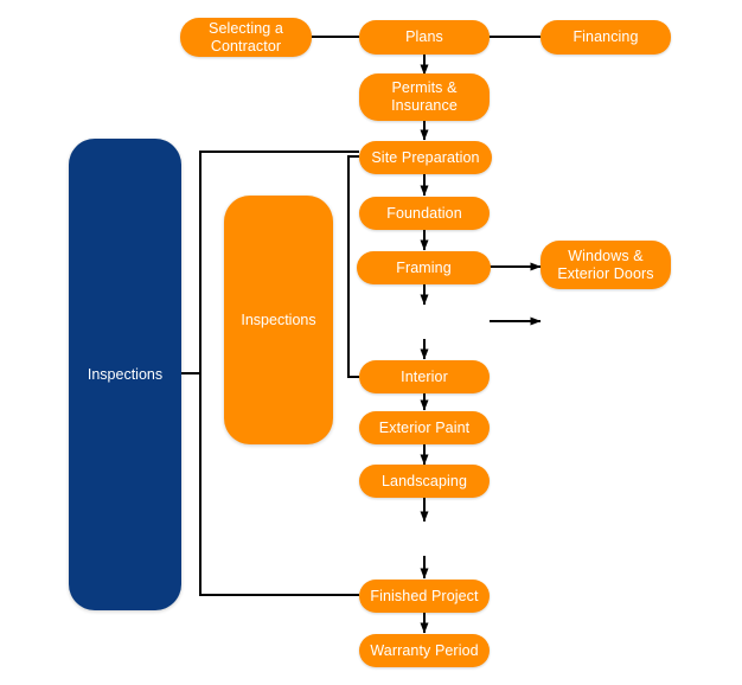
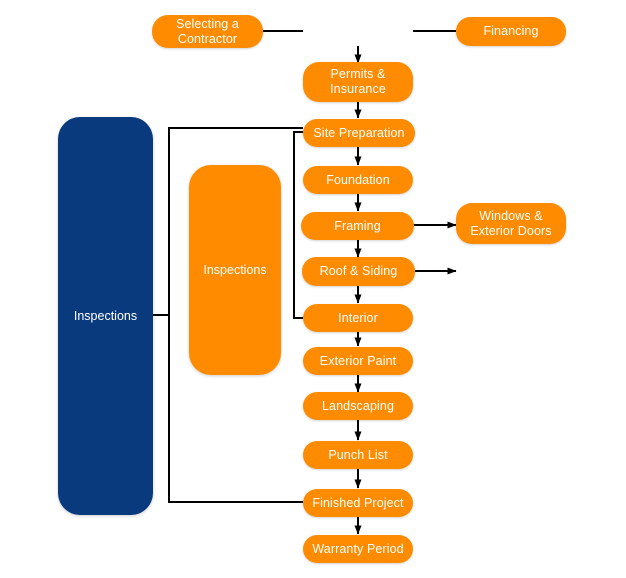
  Inspections
  Inspections
  Selecting a
  Contractor
- Plans
  Financing
  Permits &
  Insurance
  Site Preparation
  Foundation
  Framing
  Windows &
  Exterior Doors
+ Roof & Siding
  Interior
  Exterior Paint
  Landscaping
+ Punch List
  Finished Project
  Warranty Period
